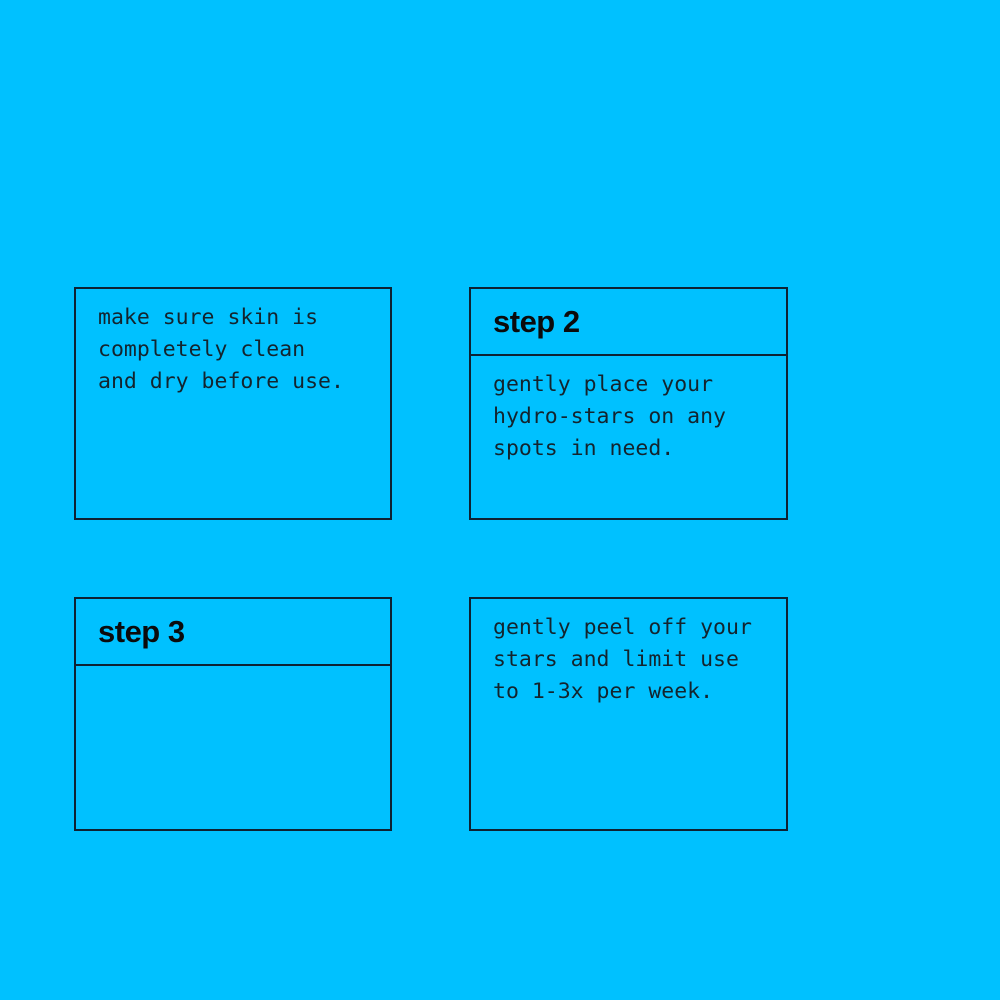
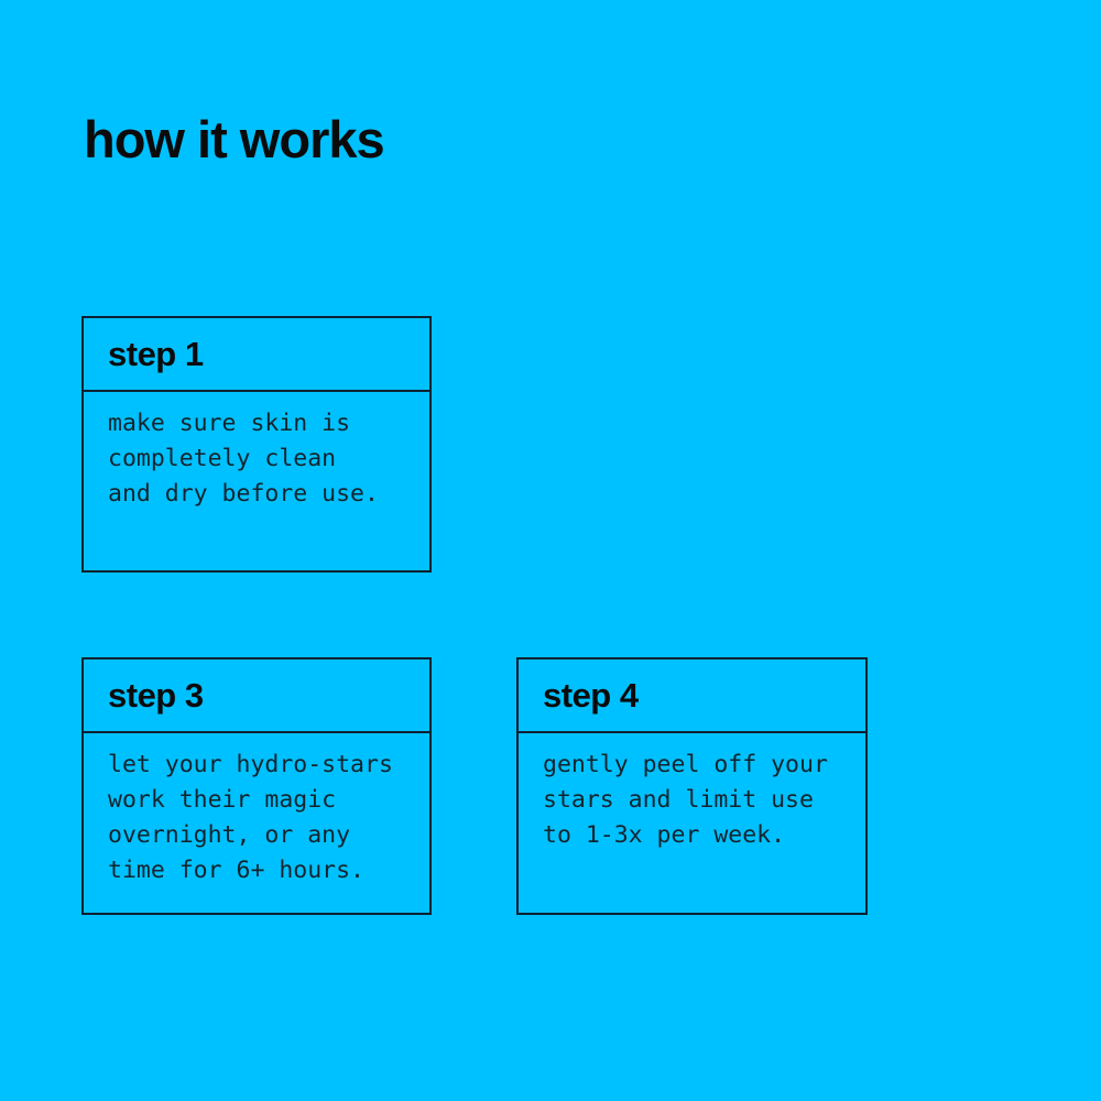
+ how it works
+ step 1
  make sure skin is
  completely clean
  and dry before use.
- step 2
- gently place your
- hydro-stars on any
- spots in need.
  step 3
+ let your hydro-stars
+ work their magic
+ overnight, or any
+ time for 6+ hours.
+ step 4
  gently peel off your
  stars and limit use
  to 1-3x per week.
